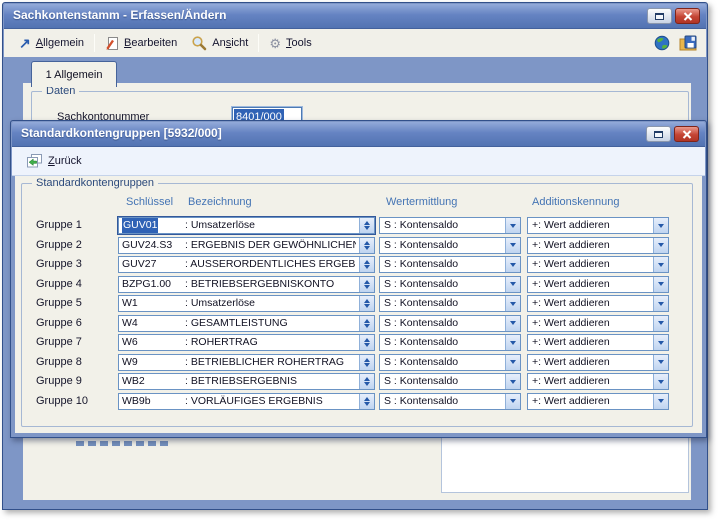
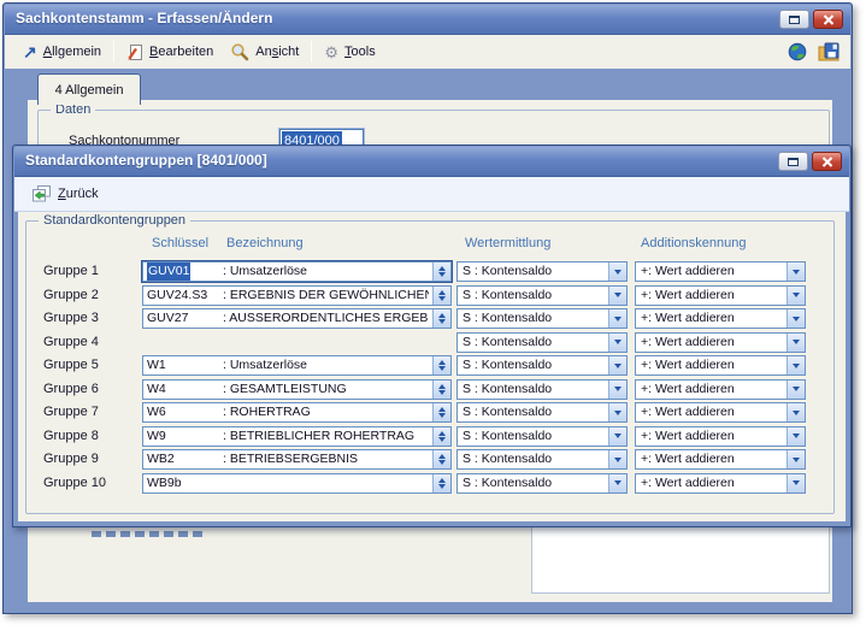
  Sachkontenstamm - Erfassen/Ändern
  ↗
  Allgemein
  Bearbeiten
  Ansicht
  ⚙
  Tools
- 1 Allgemein
+ 4 Allgemein
  Daten
  Sachkontonummer
  8401/000
- Standardkontengruppen [5932/000]
+ Standardkontengruppen [8401/000]
  Zurück
  Standardkontengruppen
  Schlüssel
  Bezeichnung
  Wertermittlung
  Additionskennung
  Gruppe 1
  GUV01
  : Umsatzerlöse
  S : Kontensaldo
  +: Wert addieren
  Gruppe 2
  GUV24.S3
  : ERGEBNIS DER GEWÖHNLICHE
  S : Kontensaldo
  +: Wert addieren
  Gruppe 3
  GUV27
  : AUSSERORDENTLICHES ERGEB
  S : Kontensaldo
  +: Wert addieren
  Gruppe 4
- BZPG1.00
- : BETRIEBSERGEBNISKONTO
  S : Kontensaldo
  +: Wert addieren
  Gruppe 5
  W1
  : Umsatzerlöse
  S : Kontensaldo
  +: Wert addieren
  Gruppe 6
  W4
  : GESAMTLEISTUNG
  S : Kontensaldo
  +: Wert addieren
  Gruppe 7
  W6
  : ROHERTRAG
  S : Kontensaldo
  +: Wert addieren
  Gruppe 8
  W9
  : BETRIEBLICHER ROHERTRAG
  S : Kontensaldo
  +: Wert addieren
  Gruppe 9
  WB2
  : BETRIEBSERGEBNIS
  S : Kontensaldo
  +: Wert addieren
  Gruppe 10
  WB9b
- : VORLÄUFIGES ERGEBNIS
  S : Kontensaldo
  +: Wert addieren
